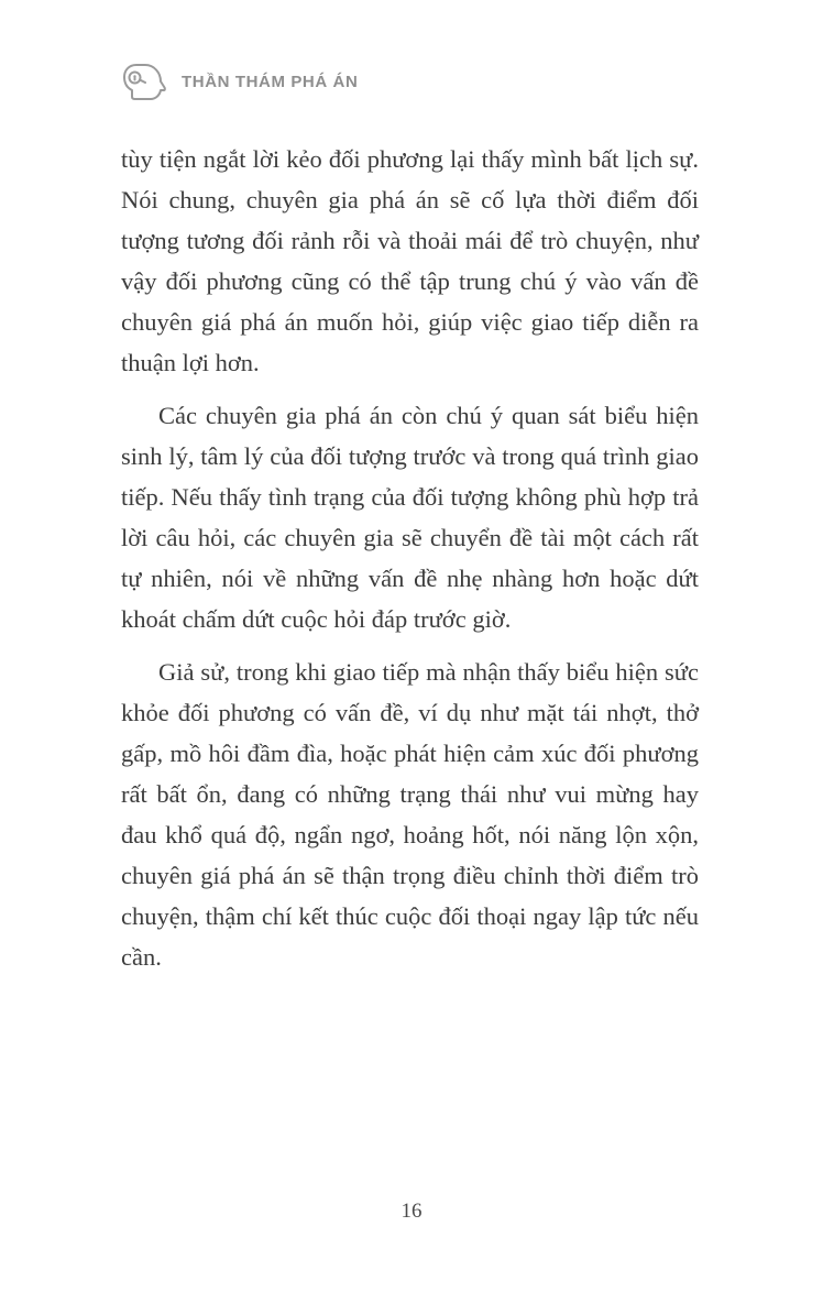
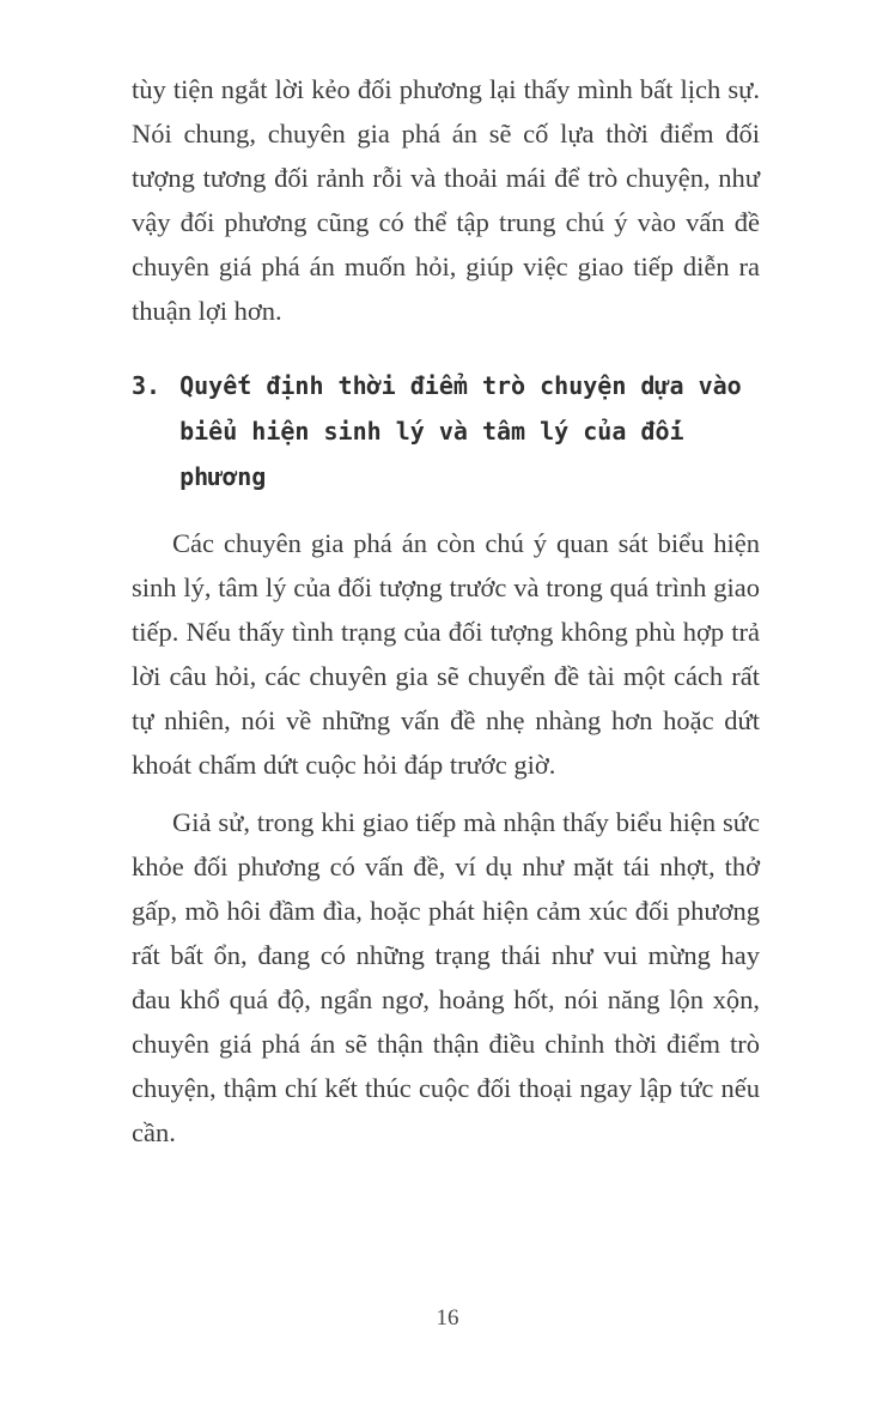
- THẦN THÁM PHÁ ÁN
  tùy tiện ngắt lời kẻo đối phương lại thấy mình bất lịch sự. Nói chung, chuyên gia phá án sẽ cố lựa thời điểm đối tượng tương đối rảnh rỗi và thoải mái để trò chuyện, như vậy đối phương cũng có thể tập trung chú ý vào vấn đề chuyên giá phá án muốn hỏi, giúp việc giao tiếp diễn ra thuận lợi hơn.
+ 3.
+ Quyết định thời điểm trò chuyện dựa vào biểu hiện sinh lý và tâm lý của đối phương
  Các chuyên gia phá án còn chú ý quan sát biểu hiện sinh lý, tâm lý của đối tượng trước và trong quá trình giao tiếp. Nếu thấy tình trạng của đối tượng không phù hợp trả lời câu hỏi, các chuyên gia sẽ chuyển đề tài một cách rất tự nhiên, nói về những vấn đề nhẹ nhàng hơn hoặc dứt khoát chấm dứt cuộc hỏi đáp trước giờ.
- Giả sử, trong khi giao tiếp mà nhận thấy biểu hiện sức khỏe đối phương có vấn đề, ví dụ như mặt tái nhợt, thở gấp, mồ hôi đầm đìa, hoặc phát hiện cảm xúc đối phương rất bất ổn, đang có những trạng thái như vui mừng hay đau khổ quá độ, ngẩn ngơ, hoảng hốt, nói năng lộn xộn, chuyên giá phá án sẽ thận trọng điều chỉnh thời điểm trò chuyện, thậm chí kết thúc cuộc đối thoại ngay lập tức nếu cần.
+ Giả sử, trong khi giao tiếp mà nhận thấy biểu hiện sức khỏe đối phương có vấn đề, ví dụ như mặt tái nhợt, thở gấp, mồ hôi đầm đìa, hoặc phát hiện cảm xúc đối phương rất bất ổn, đang có những trạng thái như vui mừng hay đau khổ quá độ, ngẩn ngơ, hoảng hốt, nói năng lộn xộn, chuyên giá phá án sẽ thận thận điều chỉnh thời điểm trò chuyện, thậm chí kết thúc cuộc đối thoại ngay lập tức nếu cần.
  16
